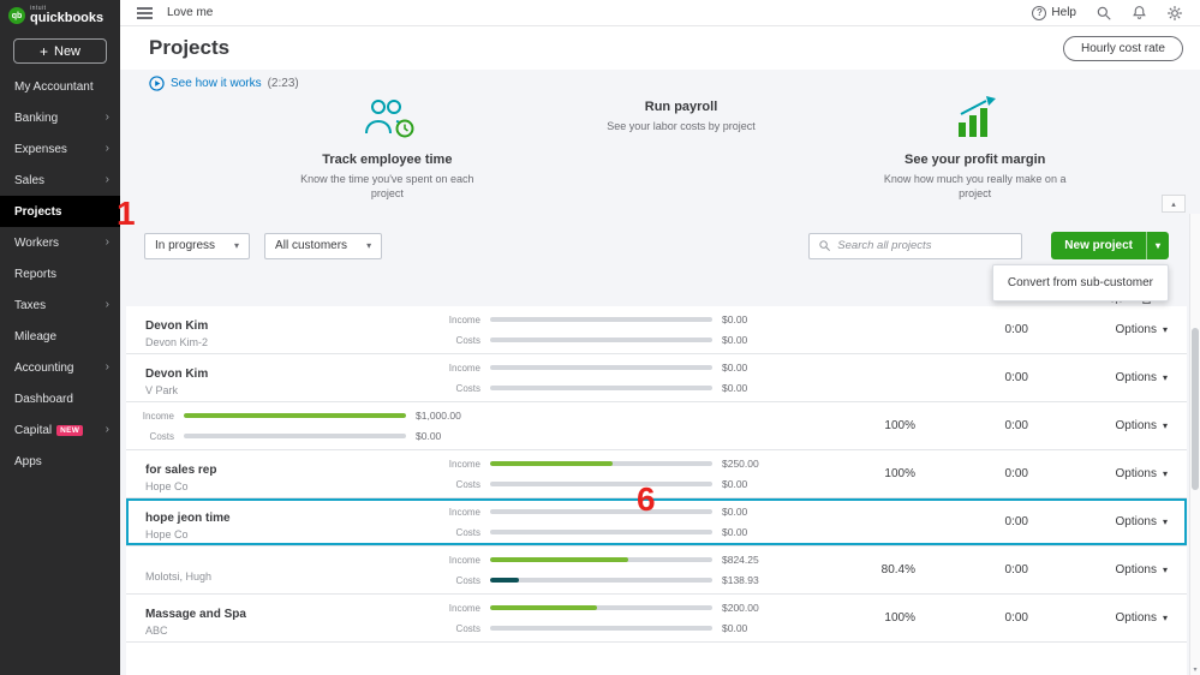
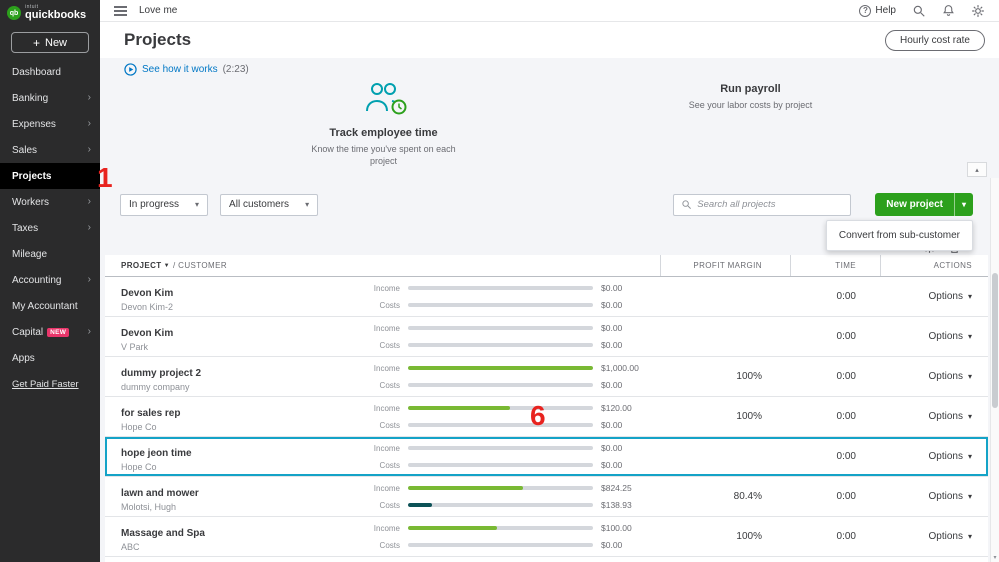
  quickbooks
  +
  New
- My Accountant
+ Dashboard
  Banking
  ›
  Expenses
  ›
  Sales
  ›
  Projects
  Workers
  ›
- Reports
  Taxes
  ›
  Mileage
  Accounting
  ›
- Dashboard
+ My Accountant
  Capital
  ›
  Apps
+ Get Paid Faster
  Love me
  ?
  Help
  Projects
  Hourly cost rate
  See how it works
  (2:23)
  Track employee time
  Know the time you've spent on each project
  Run payroll
  See your labor costs by project
- See your profit margin
- Know how much you really make on a project
  In progress
  ▾
  All customers
  ▾
  Search all projects
  New project
  ▾
  Convert from sub-customer
+ PROJECT
+ / CUSTOMER
+ PROFIT MARGIN
+ TIME
+ ACTIONS
  Devon Kim
  Devon Kim-2
  Income
  $0.00
  Costs
  $0.00
  0:00
  Options
  ▾
  Devon Kim
  V Park
  Income
  $0.00
  Costs
  $0.00
  0:00
  Options
  ▾
+ dummy project 2
+ dummy company
  Income
  $1,000.00
  Costs
  $0.00
  100%
  0:00
  Options
  ▾
  for sales rep
  Hope Co
  Income
- $250.00
+ $120.00
  Costs
  $0.00
  100%
  0:00
  Options
  ▾
  hope jeon time
  Hope Co
  Income
  $0.00
  Costs
  $0.00
  0:00
  Options
  ▾
+ lawn and mower
  Molotsi, Hugh
  Income
  $824.25
  Costs
  $138.93
  80.4%
  0:00
  Options
  ▾
  Massage and Spa
  ABC
  Income
- $200.00
+ $100.00
  Costs
  $0.00
  100%
  0:00
  Options
  ▾
  1
  6
